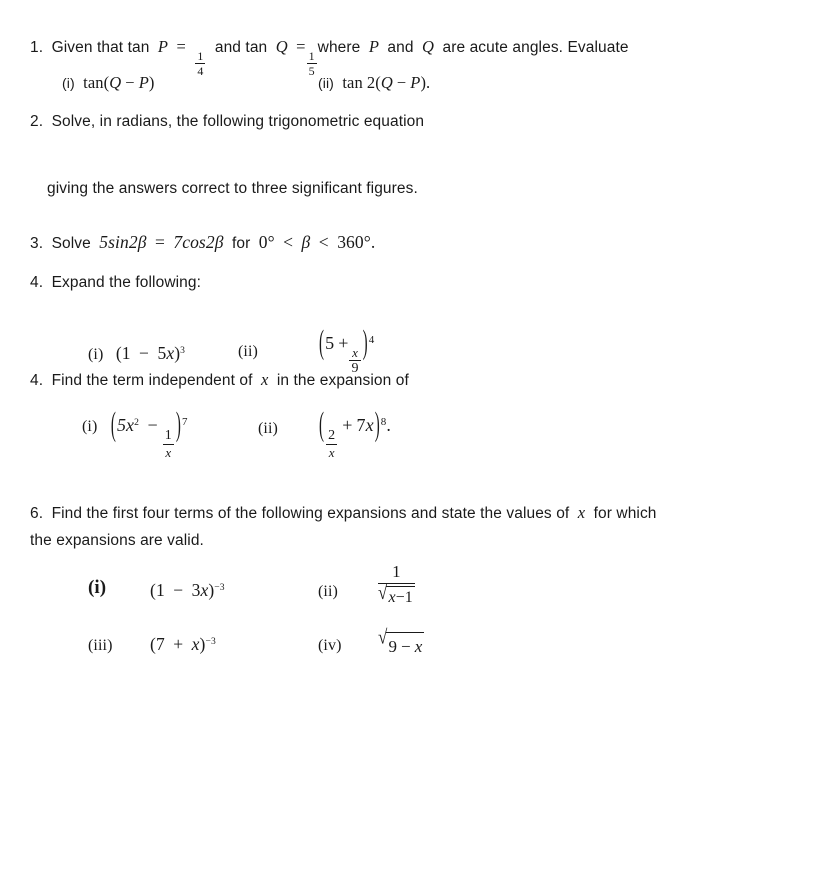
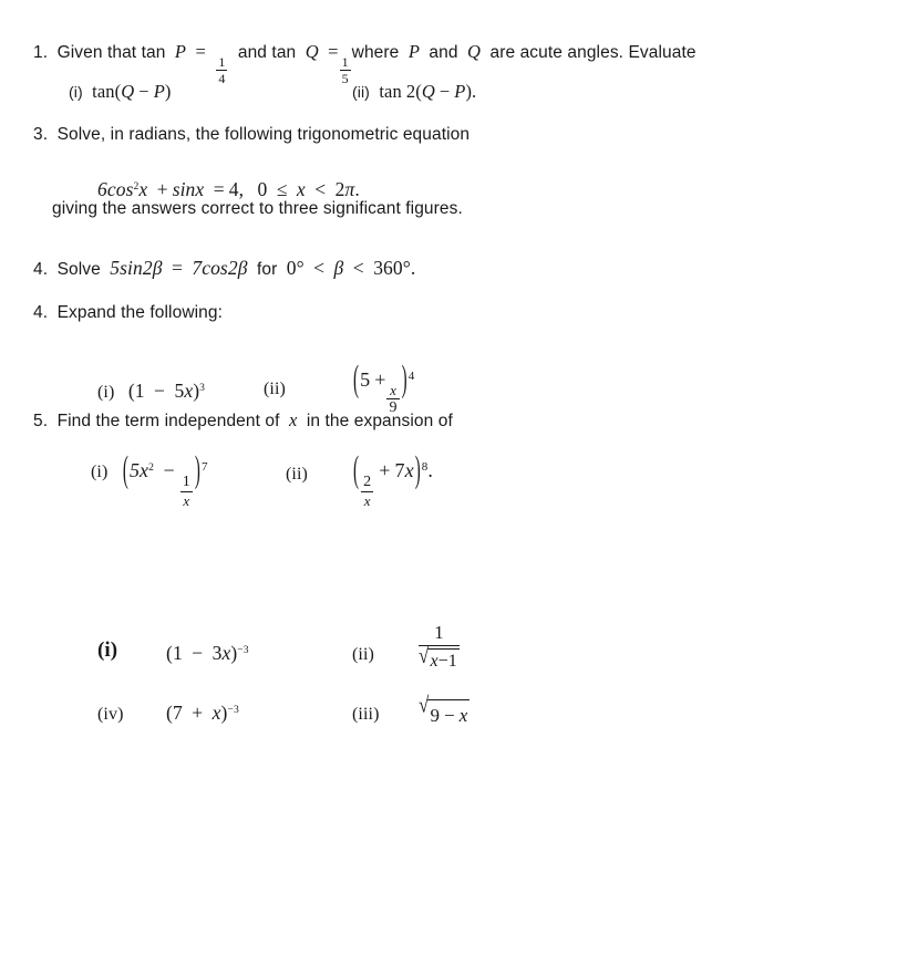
  1. Given that tan P =
  1
  4
  and tan Q =
  1
  5
  where P and Q are acute angles. Evaluate
  (i) tan(Q − P)
  (ii) tan 2(Q − P).
- 2. Solve, in radians, the following trigonometric equation
+ 3. Solve, in radians, the following trigonometric equation
+ 6cos2x + sinx = 4, 0 ≤ x < 2π.
  giving the answers correct to three significant figures.
- 3. Solve 5sin2β = 7cos2β for 0° < β < 360°.
+ 4. Solve 5sin2β = 7cos2β for 0° < β < 360°.
  4. Expand the following:
  (i) (1 − 5x)3
  (ii)
  (5 +
  x
  9
  )4
- 4. Find the term independent of x in the expansion of
+ 5. Find the term independent of x in the expansion of
  (i) (5x2 −
  1
  x
  )7
  (ii)
  (
  2
  x
  + 7x)8.
- 6. Find the first four terms of the following expansions and state the values of x for which
- the expansions are valid.
  (i)
  (1 − 3x)−3
  (ii)
  1
  √
  x−1
- (iii)
+ (iv)
  (7 + x)−3
- (iv)
+ (iii)
  √
  9 − x
